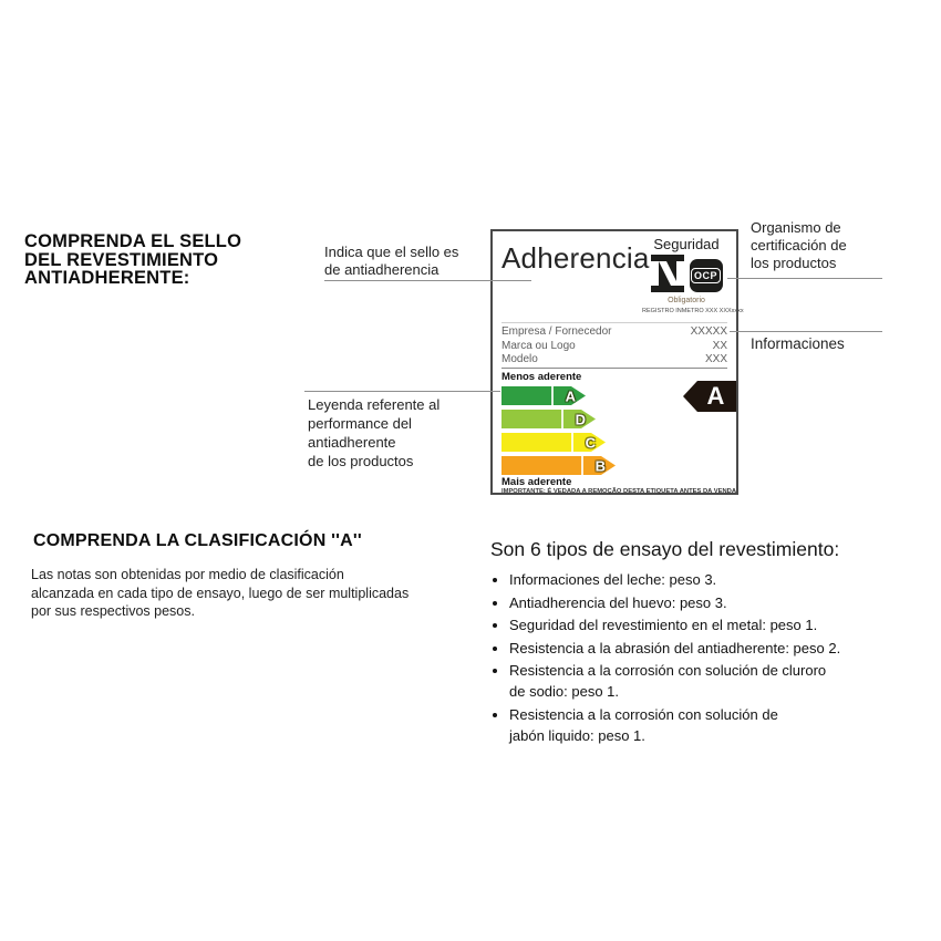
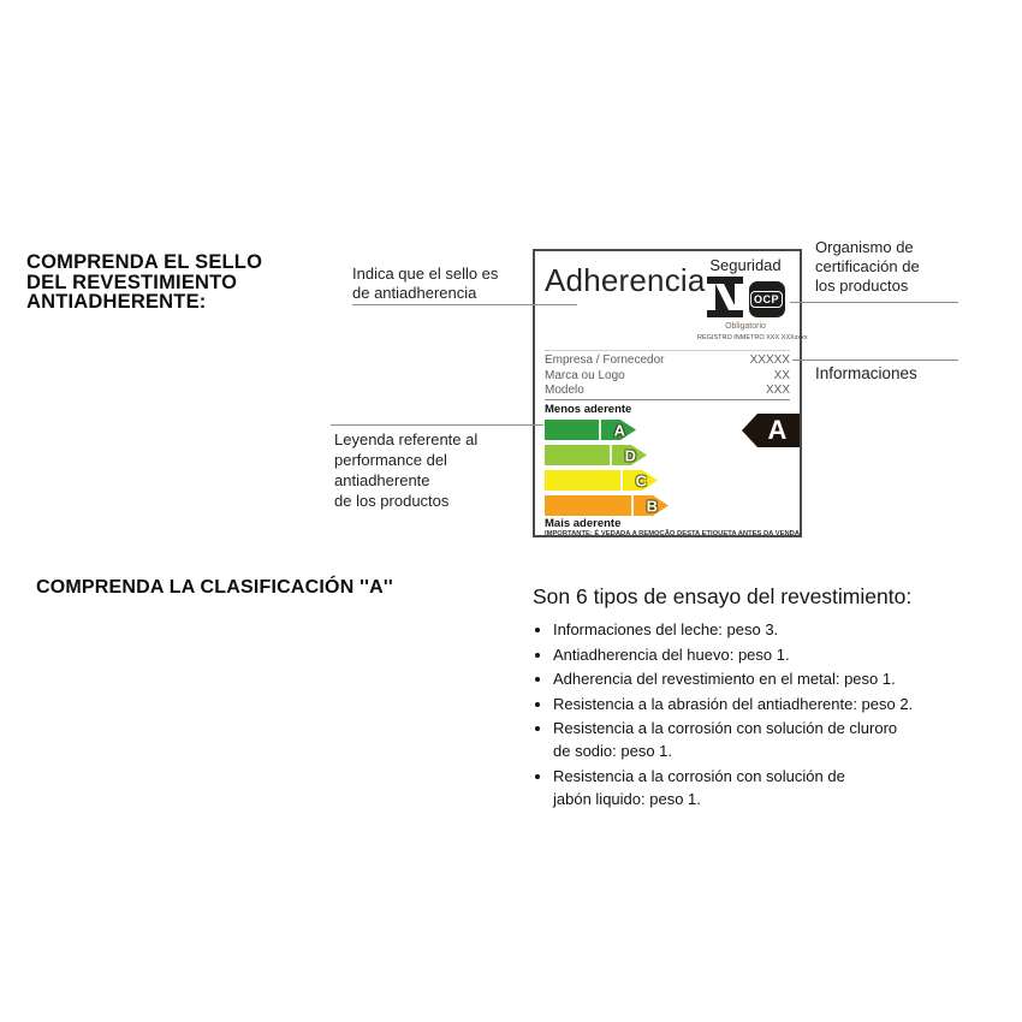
  COMPRENDA EL SELLO
  DEL REVESTIMIENTO
  ANTIADHERENTE:
  Indica que el sello es
  de antiadherencia
  Organismo de
  certificación de
  los productos
  Informaciones
  Leyenda referente al
  performance del
  antiadherente
  de los productos
  Adherencia
  Seguridad
  OCP
  Empresa / Fornecedor
  XXXXX
  Marca ou Logo
  XX
  Modelo
  XXX
  Menos aderente
  A
  D
  C
  B
  A
  Mais aderente
  COMPRENDA LA CLASIFICACIÓN ''A''
- Las notas son obtenidas por medio de clasificación
- alcanzada en cada tipo de ensayo, luego de ser multiplicadas
- por sus respectivos pesos.
  Son 6 tipos de ensayo del revestimiento:
  Informaciones del leche: peso 3.
- Antiadherencia del huevo: peso 3.
+ Antiadherencia del huevo: peso 1.
- Seguridad del revestimiento en el metal: peso 1.
+ Adherencia del revestimiento en el metal: peso 1.
  Resistencia a la abrasión del antiadherente: peso 2.
  Resistencia a la corrosión con solución de cluroro
  de sodio: peso 1.
  Resistencia a la corrosión con solución de
  jabón liquido: peso 1.
